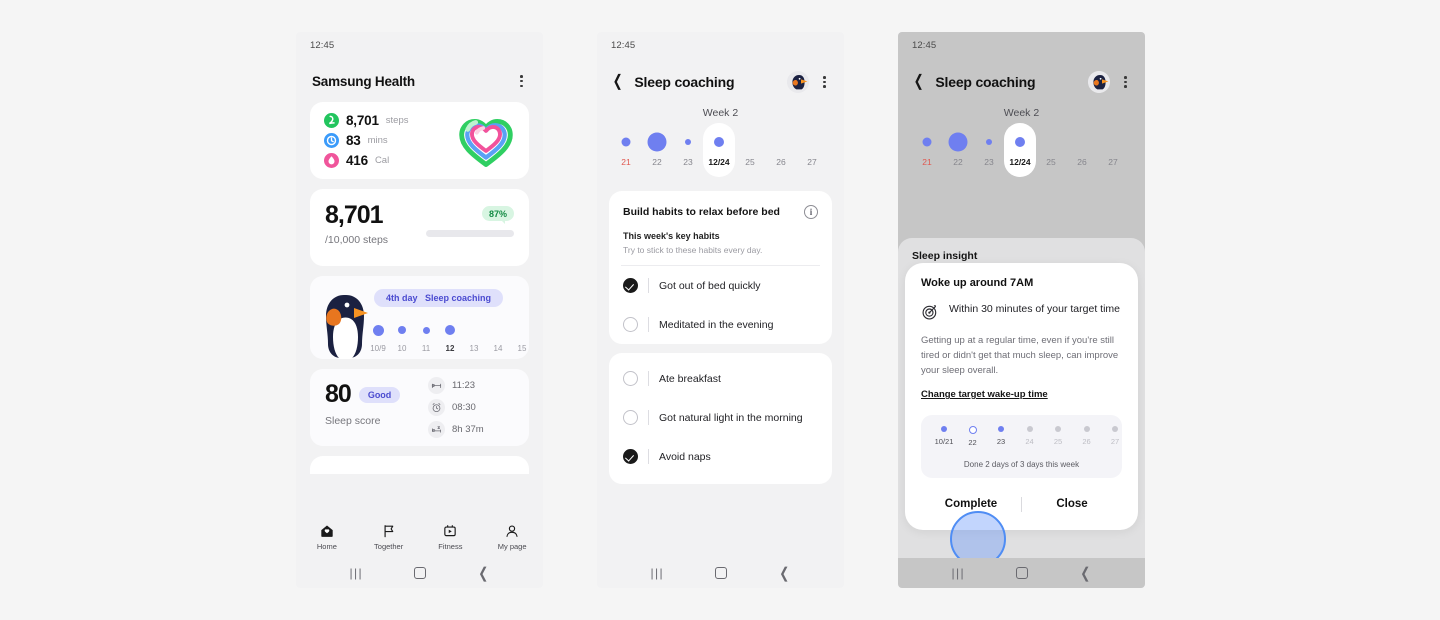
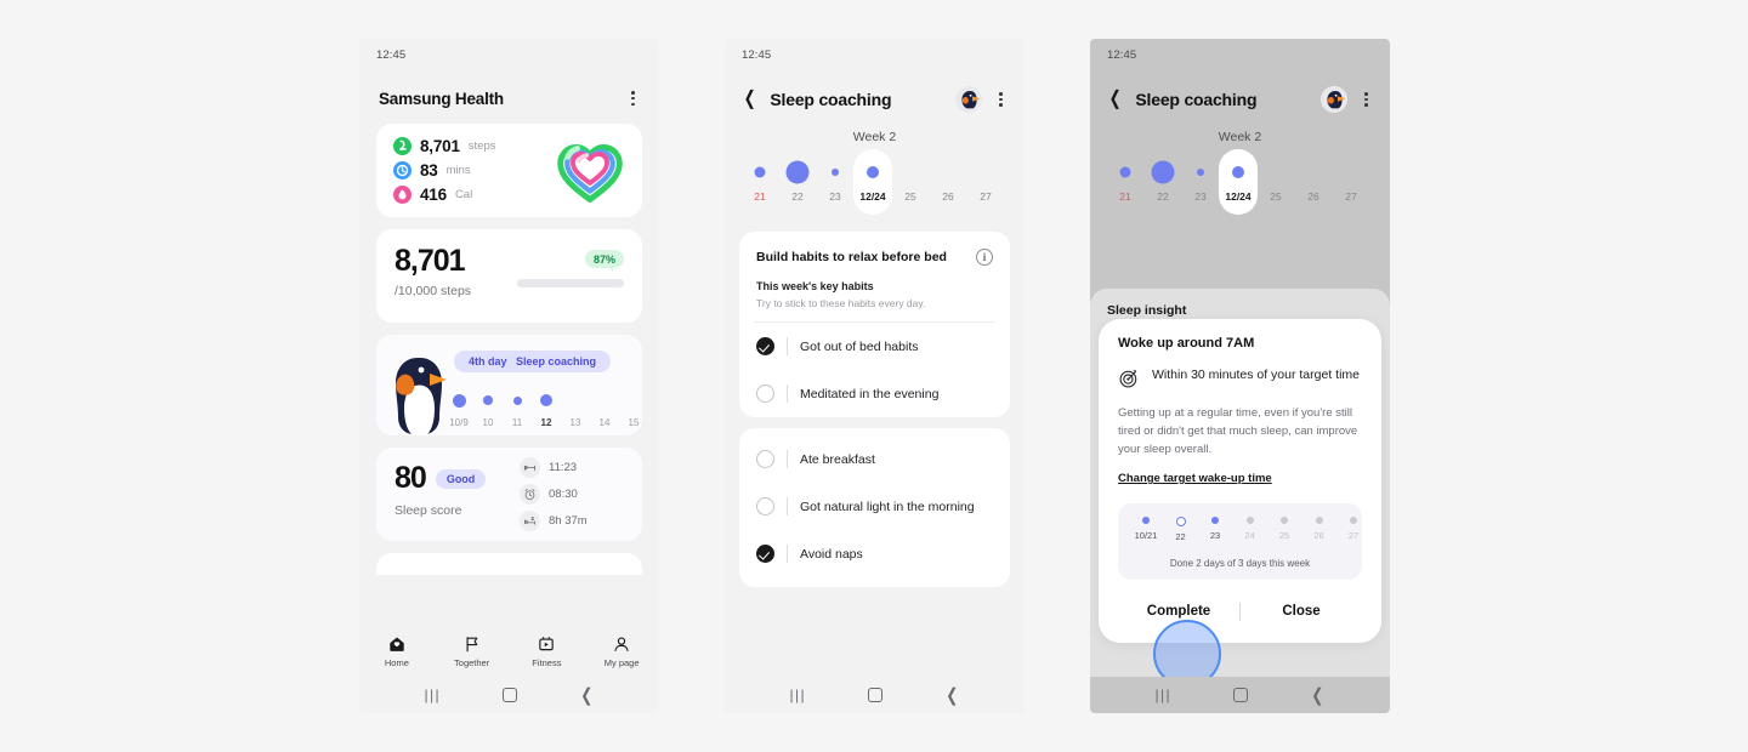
  12:45
  Samsung Health
  8,701
  steps
  83
  mins
  416
  Cal
  8,701
  /10,000 steps
  87%
  4th day Sleep coaching
  10/9
  10
  11
  12
  13
  14
  15
  80
  Good
  Sleep score
  11:23
  08:30
  8h 37m
  Home
  Together
  Fitness
  My page
  |||
  ❮
  12:45
  ❮
  Sleep coaching
  Week 2
  21
  22
  23
  12/24
  25
  26
  27
  Build habits to relax before bed
  i
  This week's key habits
  Try to stick to these habits every day.
- Got out of bed quickly
+ Got out of bed habits
  Meditated in the evening
  Ate breakfast
  Got natural light in the morning
  Avoid naps
  |||
  ❮
  12:45
  ❮
  Sleep coaching
  Week 2
  21
  22
  23
  12/24
  25
  26
  27
  Sleep insight
  Woke up around 7AM
  Within 30 minutes of your target time
  Getting up at a regular time, even if you're still tired or didn't get that much sleep, can improve your sleep overall.
  Change target wake-up time
  10/21
  22
  23
  24
  25
  26
  27
  Done 2 days of 3 days this week
  Complete
  Close
  |||
  ❮
